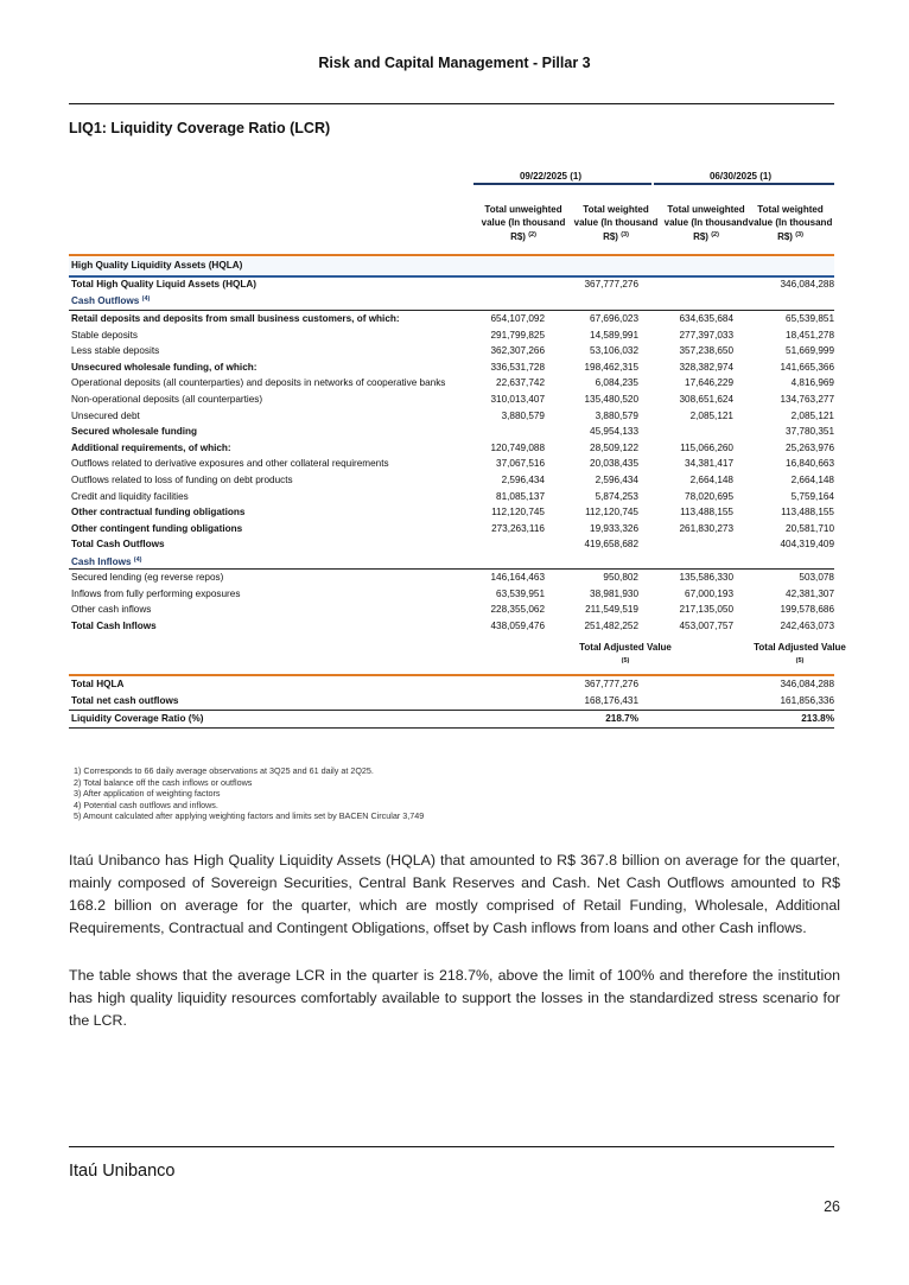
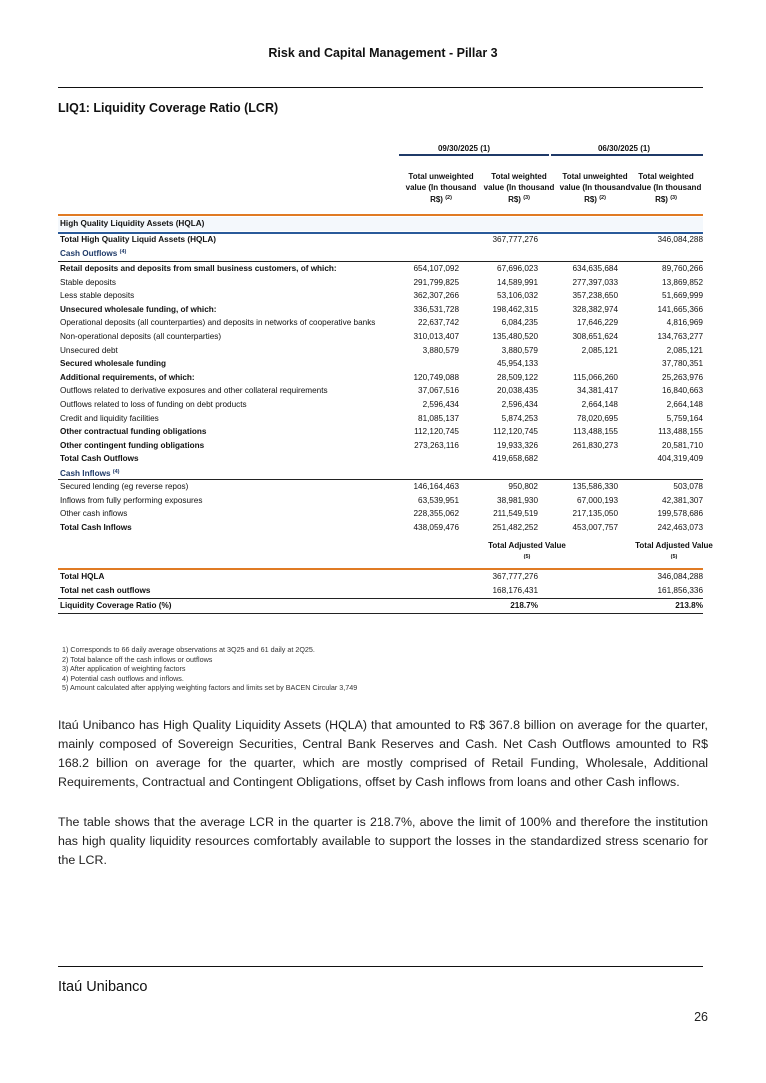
  Risk and Capital Management - Pillar 3
  LIQ1: Liquidity Coverage Ratio (LCR)
- 09/22/2025 (1)
+ 09/30/2025 (1)
  06/30/2025 (1)
  Total unweighted value (In thousand R$)
  Total weighted value (In thousand R$)
  Total unweighted value (In thousand R$)
  Total weighted value (In thousand R$)
  High Quality Liquidity Assets (HQLA)
  Total High Quality Liquid Assets (HQLA)
  367,777,276
  346,084,288
  Cash Outflows
  Retail deposits and deposits from small business customers, of which:
  654,107,092
  67,696,023
  634,635,684
- 65,539,851
+ 89,760,266
  Stable deposits
  291,799,825
  14,589,991
  277,397,033
- 18,451,278
+ 13,869,852
  Less stable deposits
  362,307,266
  53,106,032
  357,238,650
  51,669,999
  Unsecured wholesale funding, of which:
  336,531,728
  198,462,315
  328,382,974
  141,665,366
  Operational deposits (all counterparties) and deposits in networks of cooperative banks
  22,637,742
  6,084,235
  17,646,229
  4,816,969
  Non-operational deposits (all counterparties)
  310,013,407
  135,480,520
  308,651,624
  134,763,277
  Unsecured debt
  3,880,579
  3,880,579
  2,085,121
  2,085,121
  Secured wholesale funding
  45,954,133
  37,780,351
  Additional requirements, of which:
  120,749,088
  28,509,122
  115,066,260
  25,263,976
  Outflows related to derivative exposures and other collateral requirements
  37,067,516
  20,038,435
  34,381,417
  16,840,663
  Outflows related to loss of funding on debt products
  2,596,434
  2,596,434
  2,664,148
  2,664,148
  Credit and liquidity facilities
  81,085,137
  5,874,253
  78,020,695
  5,759,164
  Other contractual funding obligations
  112,120,745
  112,120,745
  113,488,155
  113,488,155
  Other contingent funding obligations
  273,263,116
  19,933,326
  261,830,273
  20,581,710
  Total Cash Outflows
  419,658,682
  404,319,409
  Cash Inflows
  Secured lending (eg reverse repos)
  146,164,463
  950,802
  135,586,330
  503,078
  Inflows from fully performing exposures
  63,539,951
  38,981,930
  67,000,193
  42,381,307
  Other cash inflows
  228,355,062
  211,549,519
  217,135,050
  199,578,686
  Total Cash Inflows
  438,059,476
  251,482,252
  453,007,757
  242,463,073
  Total Adjusted Value
  Total Adjusted Value
  Total HQLA
  367,777,276
  346,084,288
  Total net cash outflows
  168,176,431
  161,856,336
  Liquidity Coverage Ratio (%)
  218.7%
  213.8%
  1) Corresponds to 66 daily average observations at 3Q25 and 61 daily at 2Q25.
  2) Total balance off the cash inflows or outflows
  3) After application of weighting factors
  4) Potential cash outflows and inflows.
  5) Amount calculated after applying weighting factors and limits set by BACEN Circular 3,749
  Itaú Unibanco has High Quality Liquidity Assets (HQLA) that amounted to R$ 367.8 billion on average for the quarter, mainly composed of Sovereign Securities, Central Bank Reserves and Cash. Net Cash Outflows amounted to R$ 168.2 billion on average for the quarter, which are mostly comprised of Retail Funding, Wholesale, Additional Requirements, Contractual and Contingent Obligations, offset by Cash inflows from loans and other Cash inflows.
  The table shows that the average LCR in the quarter is 218.7%, above the limit of 100% and therefore the institution has high quality liquidity resources comfortably available to support the losses in the standardized stress scenario for the LCR.
  Itaú Unibanco
  26
